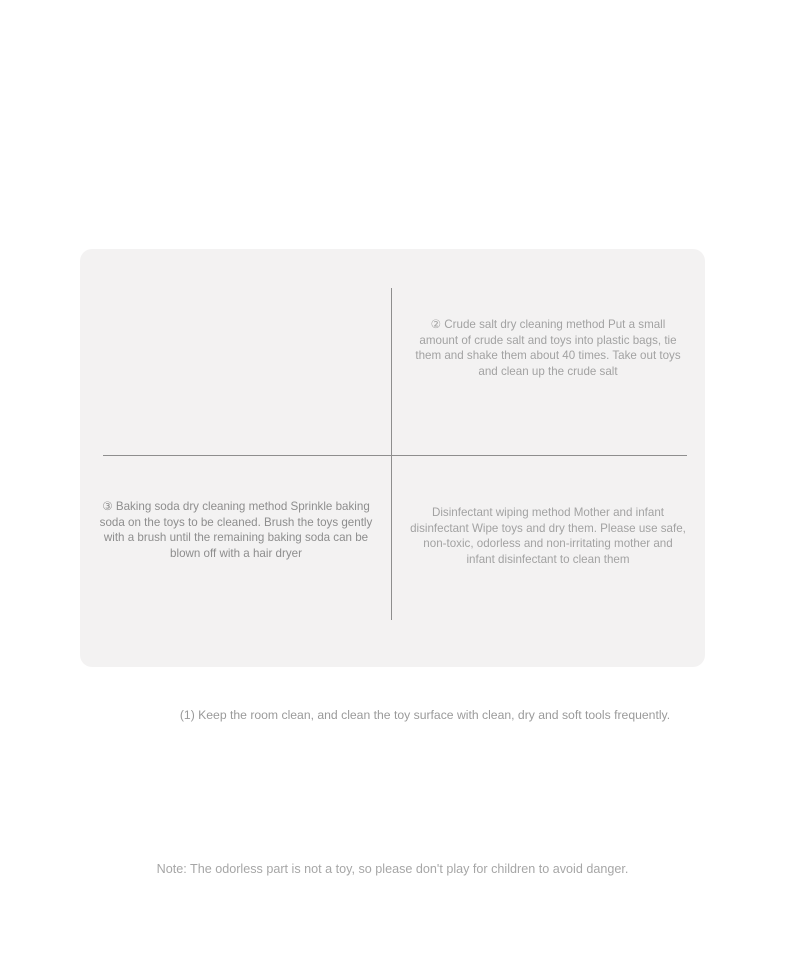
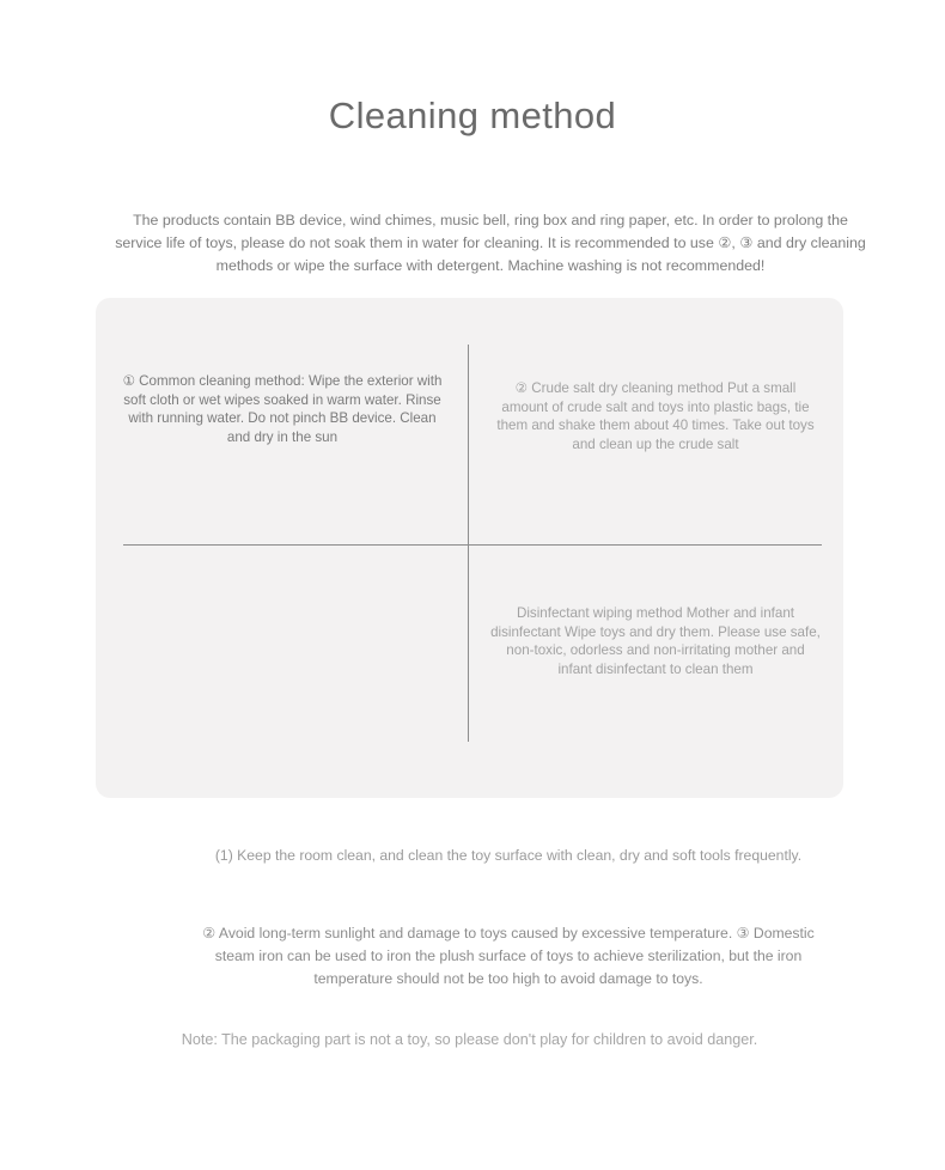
+ Cleaning method
+ The products contain BB device, wind chimes, music bell, ring box and ring paper, etc. In order to prolong the service life of toys, please do not soak them in water for cleaning. It is recommended to use ②, ③ and dry cleaning methods or wipe the surface with detergent. Machine washing is not recommended!
+ ① Common cleaning method: Wipe the exterior with soft cloth or wet wipes soaked in warm water. Rinse with running water. Do not pinch BB device. Clean and dry in the sun
  ② Crude salt dry cleaning method Put a small amount of crude salt and toys into plastic bags, tie them and shake them about 40 times. Take out toys and clean up the crude salt
- ③ Baking soda dry cleaning method Sprinkle baking soda on the toys to be cleaned. Brush the toys gently with a brush until the remaining baking soda can be blown off with a hair dryer
  Disinfectant wiping method Mother and infant disinfectant Wipe toys and dry them. Please use safe, non-toxic, odorless and non-irritating mother and infant disinfectant to clean them
  (1) Keep the room clean, and clean the toy surface with clean, dry and soft tools frequently.
+ ② Avoid long-term sunlight and damage to toys caused by excessive temperature. ③ Domestic steam iron can be used to iron the plush surface of toys to achieve sterilization, but the iron temperature should not be too high to avoid damage to toys.
- Note: The odorless part is not a toy, so please don't play for children to avoid danger.
+ Note: The packaging part is not a toy, so please don't play for children to avoid danger.
